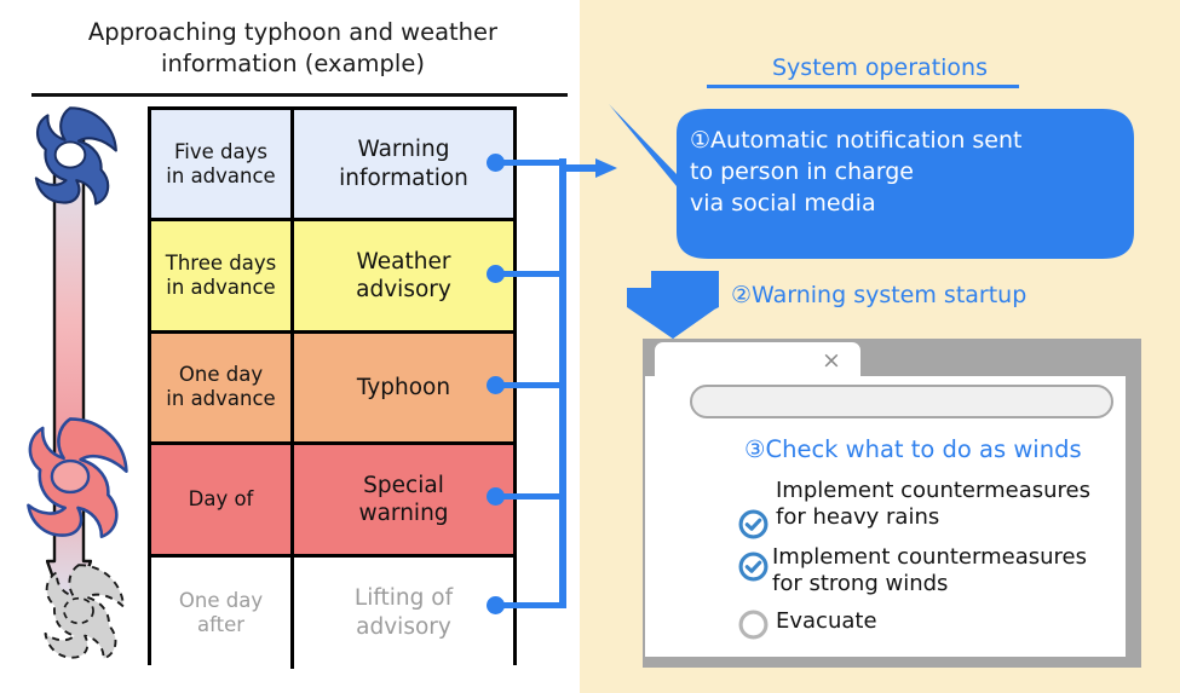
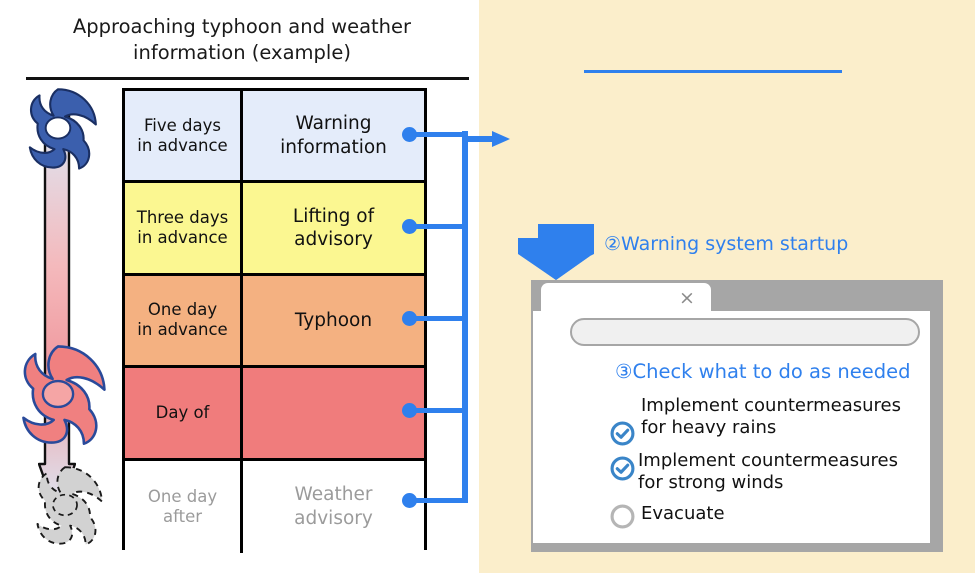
  Approaching typhoon and weather
  information (example)
  Five days
  in advance
  Warning
  information
  Three days
  in advance
- Weather
+ Lifting of
  advisory
  One day
  in advance
  Typhoon
  Day of
- Special
- warning
  One day
  after
- Lifting of
+ Weather
  advisory
- System operations
- ①Automatic notification sent
- to person in charge
- via social media
  ②Warning system startup
  ×
- ③Check what to do as winds
+ ③Check what to do as needed
  Implement countermeasures
  for heavy rains
  Implement countermeasures
  for strong winds
  Evacuate
